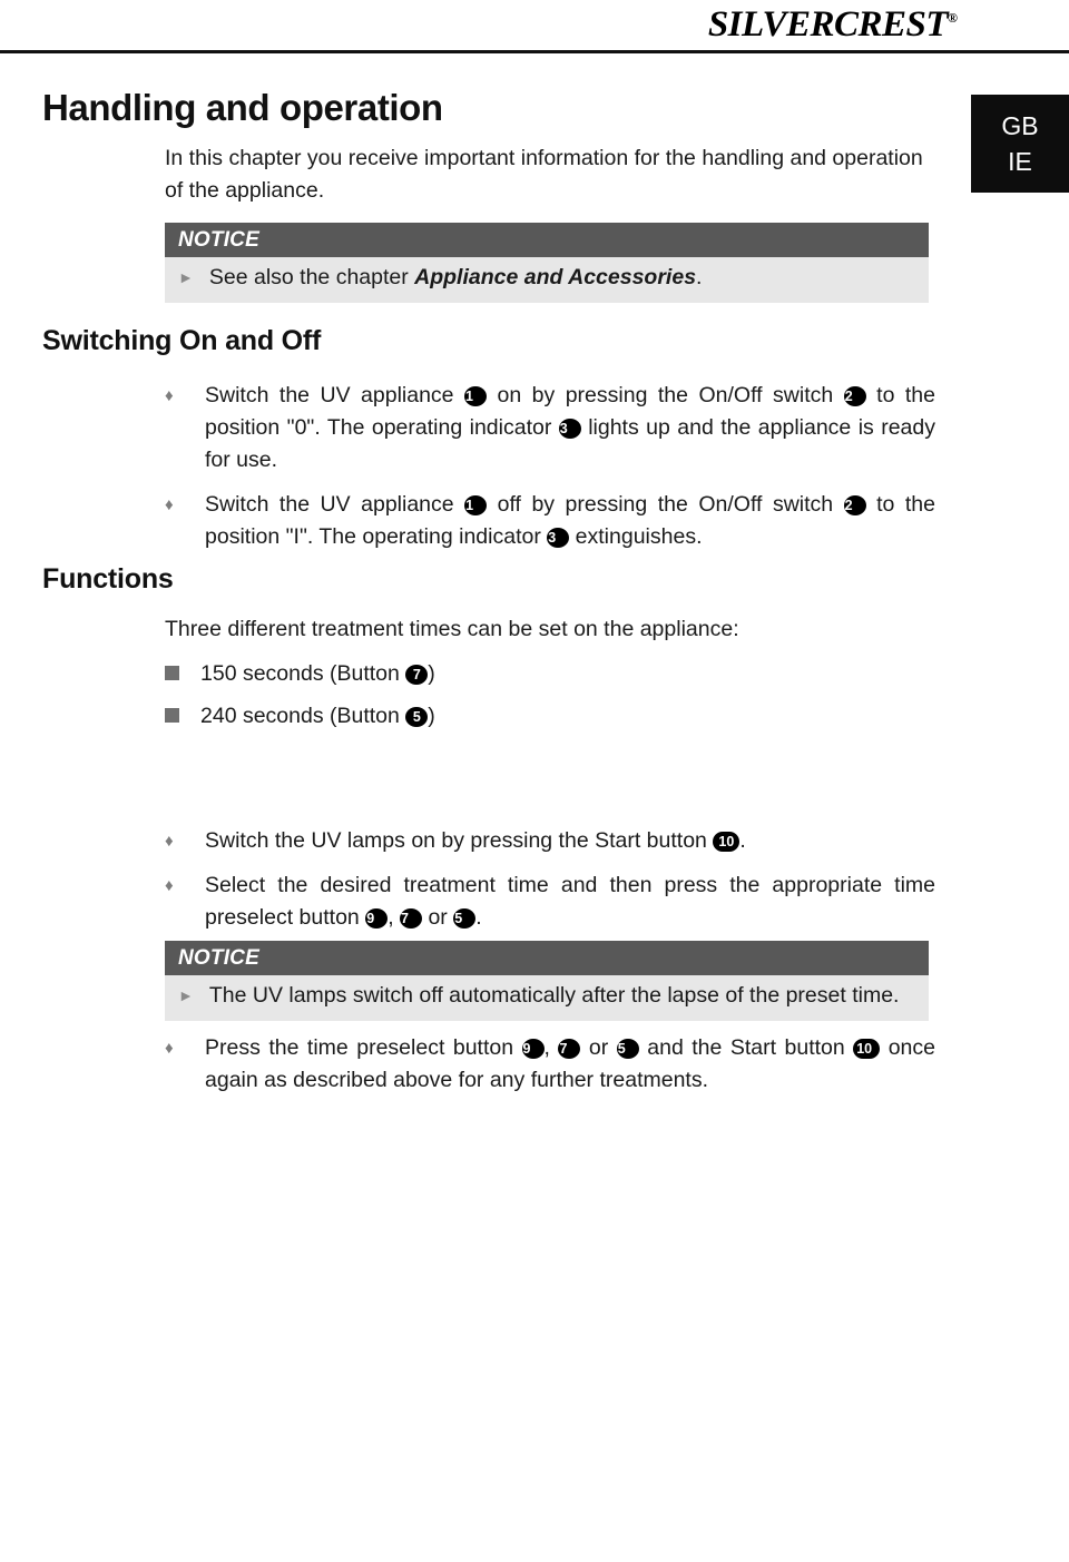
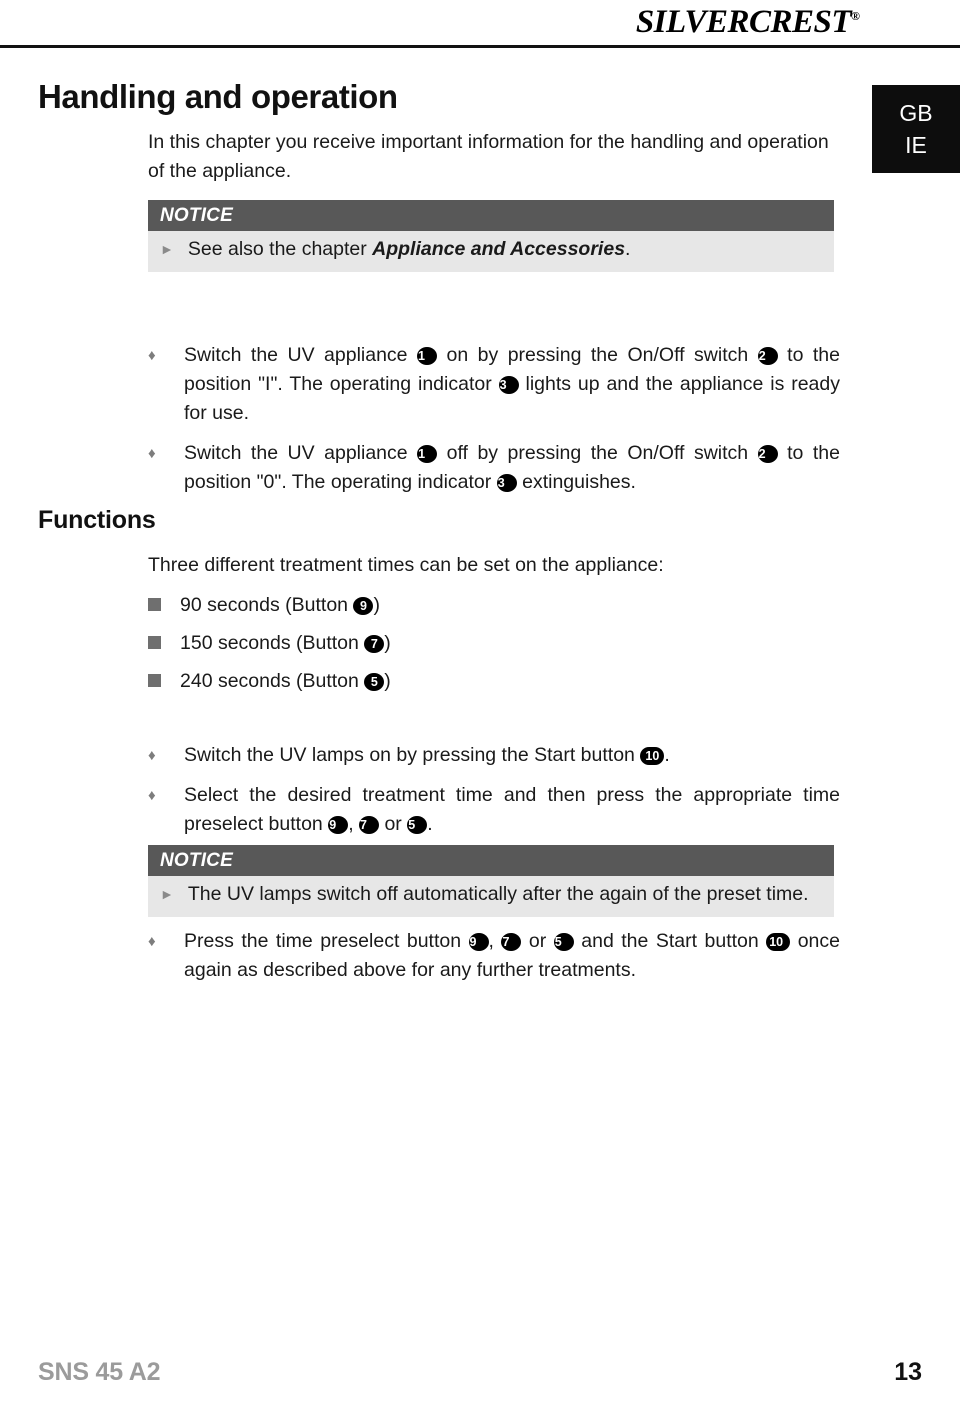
  SILVERCREST®
  GB
  IE
  Handling and operation
  In this chapter you receive important information for the handling and operation of the appliance.
  NOTICE
  ►
  See also the chapter Appliance and Accessories.
- Switching On and Off
  ♦
- Switch the UV appliance 1 on by pressing the On/Off switch 2 to the position "0". The operating indicator 3 lights up and the appliance is ready for use.
+ Switch the UV appliance 1 on by pressing the On/Off switch 2 to the position "I". The operating indicator 3 lights up and the appliance is ready for use.
  ♦
- Switch the UV appliance 1 off by pressing the On/Off switch 2 to the position "I". The operating indicator 3 extinguishes.
+ Switch the UV appliance 1 off by pressing the On/Off switch 2 to the position "0". The operating indicator 3 extinguishes.
  Functions
  Three different treatment times can be set on the appliance:
+ 90 seconds (Button 9 )
  150 seconds (Button 7 )
  240 seconds (Button 5 )
  ♦
  Switch the UV lamps on by pressing the Start button 10 .
  ♦
  Select the desired treatment time and then press the appropriate time preselect button 9 , 7 or 5 .
  NOTICE
  ►
- The UV lamps switch off automatically after the lapse of the preset time.
+ The UV lamps switch off automatically after the again of the preset time.
  ♦
  Press the time preselect button 9 , 7 or 5 and the Start button 10 once again as described above for any further treatments.
+ SNS 45 A2
+ 13
